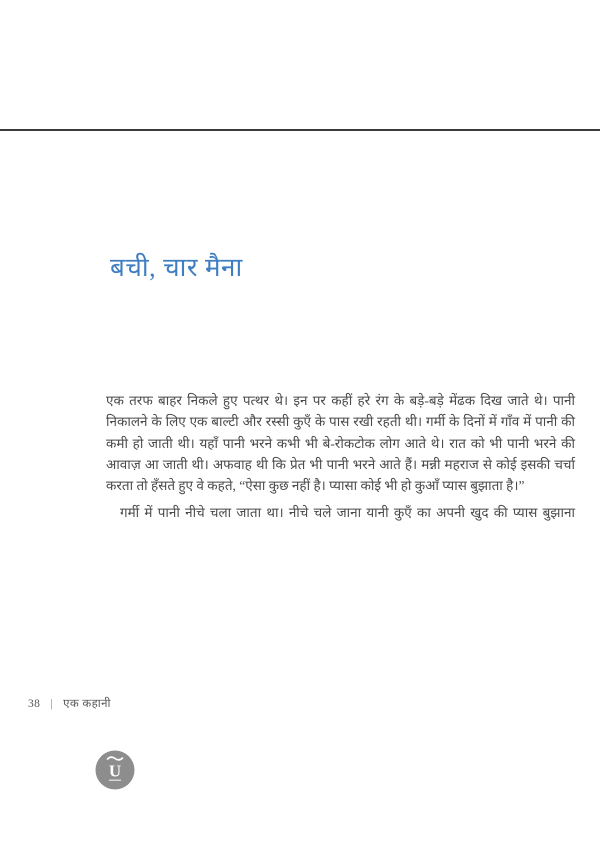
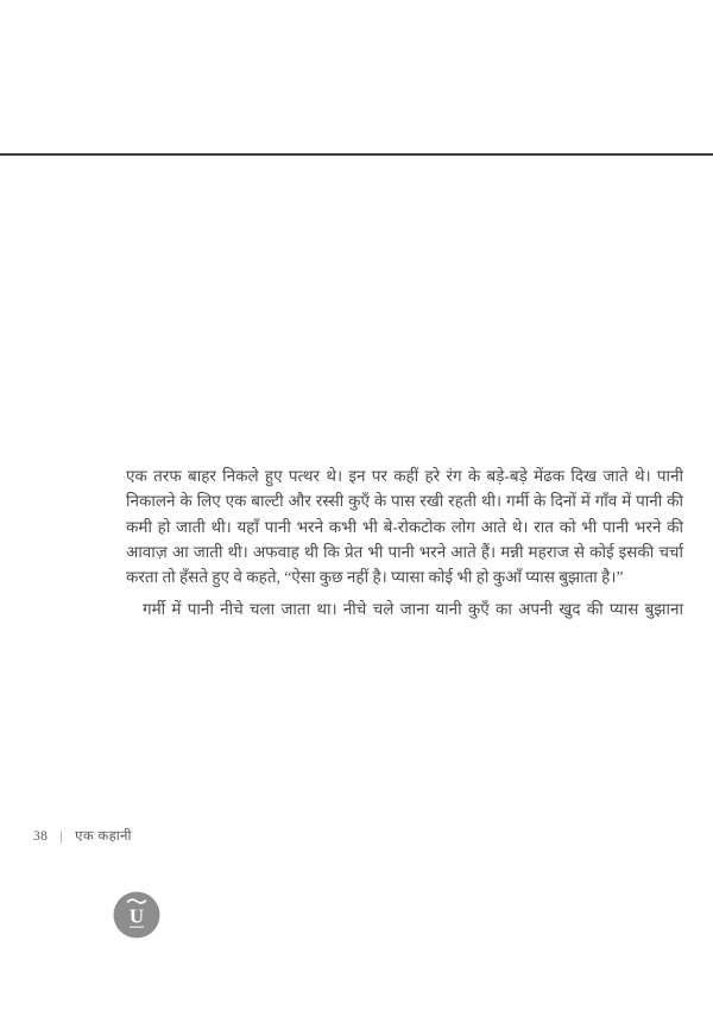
- बची, चार मैना
  एक तरफ बाहर निकले हुए पत्थर थे। इन पर कहीं हरे रंग के बड़े-बड़े मेंढक दिख जाते थे। पानी निकालने के लिए एक बाल्टी और रस्सी कुएँ के पास रखी रहती थी। गर्मी के दिनों में गाँव में पानी की कमी हो जाती थी। यहाँ पानी भरने कभी भी बे-रोकटोक लोग आते थे। रात को भी पानी भरने की आवाज़ आ जाती थी। अफवाह थी कि प्रेत भी पानी भरने आते हैं। मन्नी महराज से कोई इसकी चर्चा करता तो हँसते हुए वे कहते, “ऐसा कुछ नहीं है। प्यासा कोई भी हो कुआँ प्यास बुझाता है।”
  गर्मी में पानी नीचे चला जाता था। नीचे चले जाना यानी कुएँ का अपनी खुद की प्यास बुझाना
  38
  |
  एक कहानी
  U
